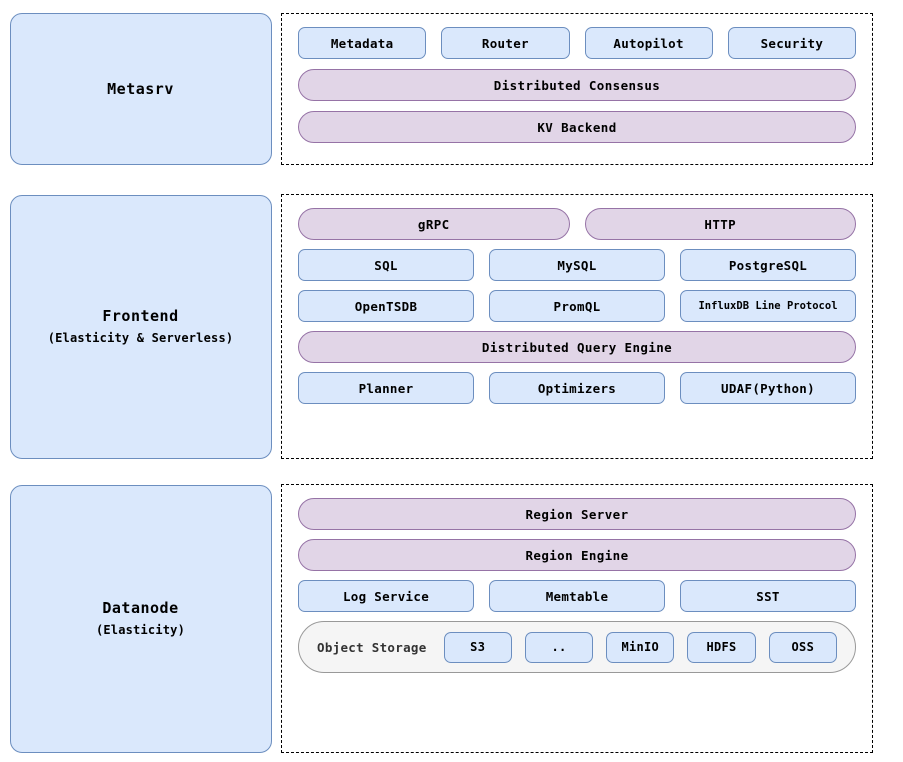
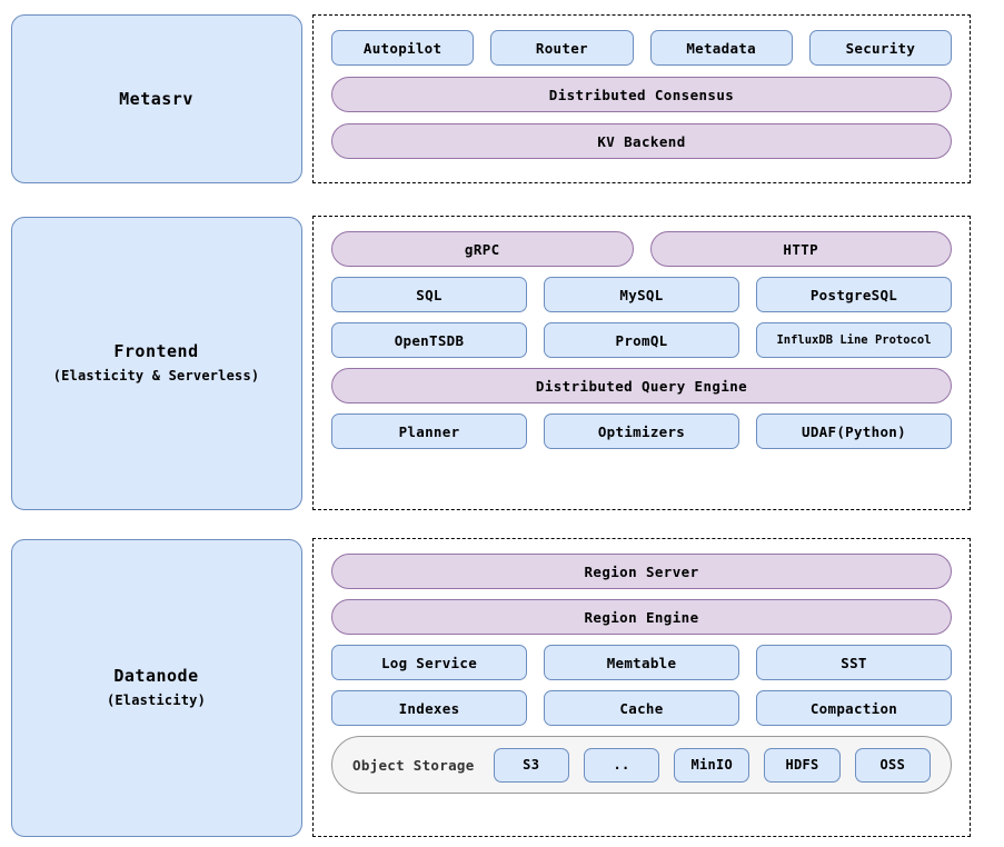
  Metasrv
- Metadata
+ Autopilot
  Router
- Autopilot
+ Metadata
  Security
  Distributed Consensus
  KV Backend
  Frontend
  (Elasticity & Serverless)
  gRPC
  HTTP
  SQL
  MySQL
  PostgreSQL
  OpenTSDB
  PromQL
  InfluxDB Line Protocol
  Distributed Query Engine
  Planner
  Optimizers
  UDAF(Python)
  Datanode
  (Elasticity)
  Region Server
  Region Engine
  Log Service
  Memtable
  SST
+ Indexes
+ Cache
+ Compaction
  Object Storage
  S3
  ..
  MinIO
  HDFS
  OSS
